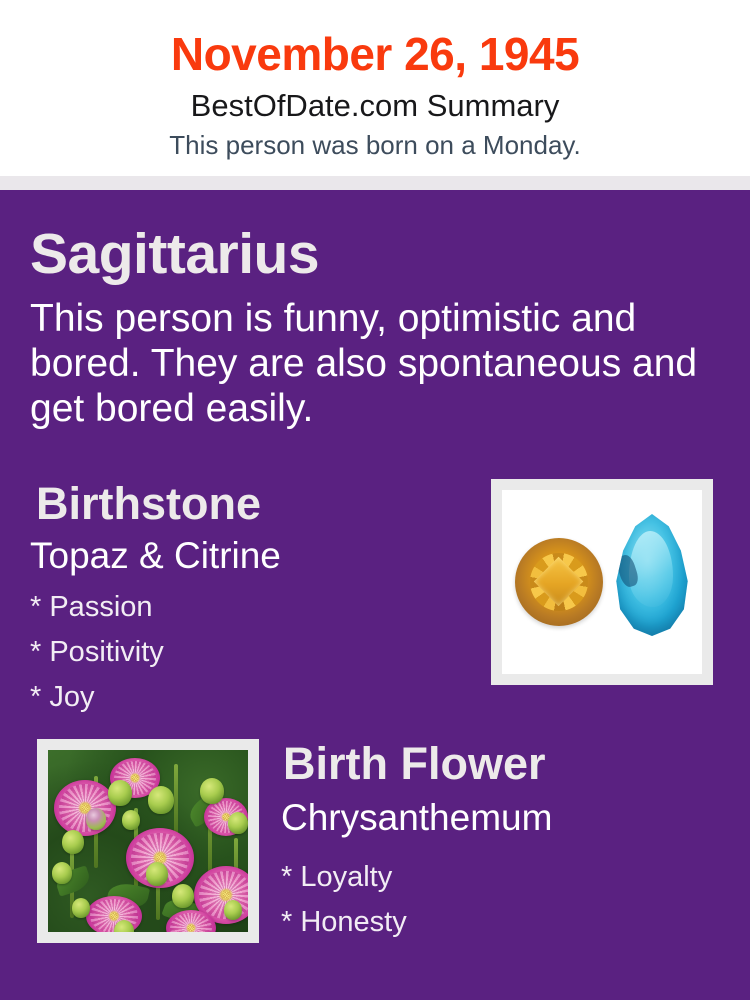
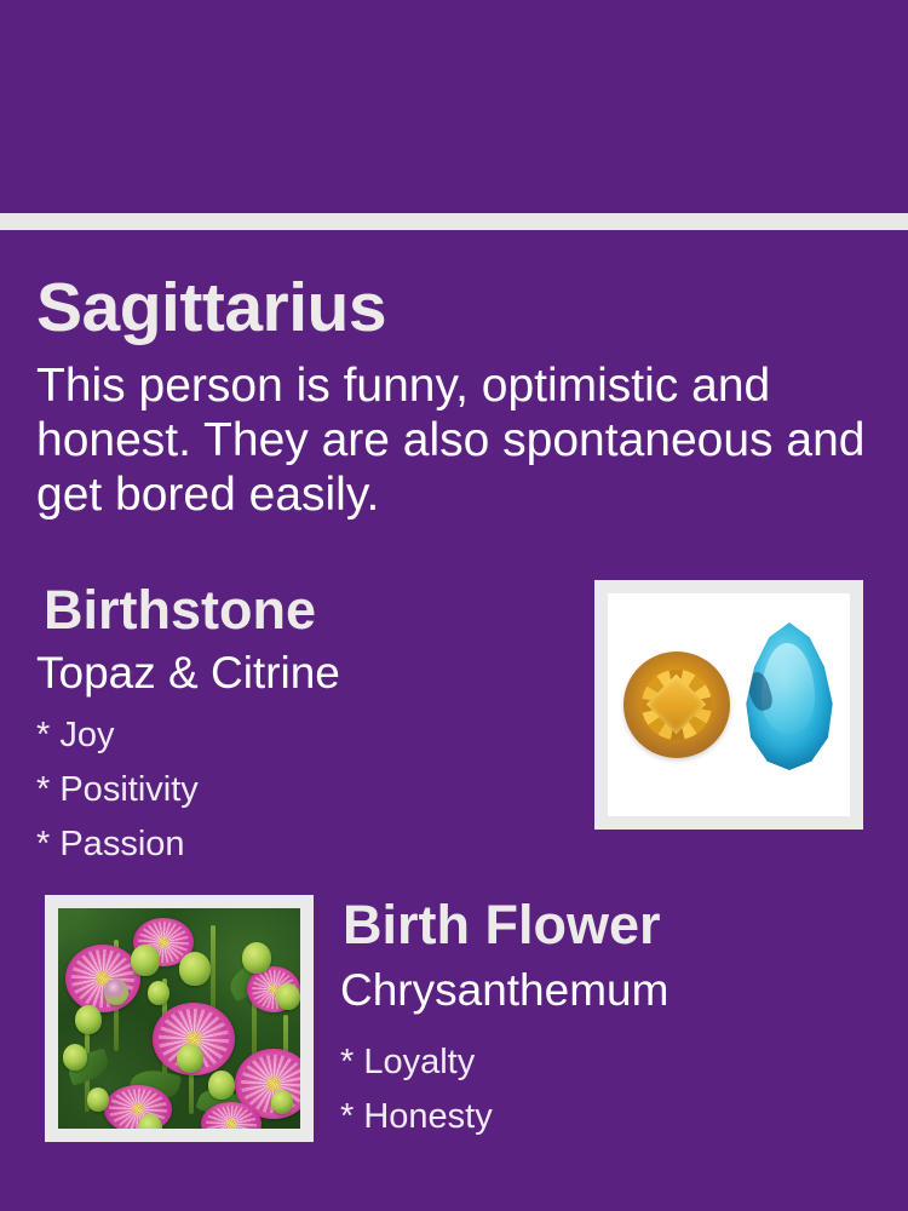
- November 26, 1945
- BestOfDate.com Summary
- This person was born on a Monday.
  Sagittarius
- This person is funny, optimistic and bored. They are also spontaneous and get bored easily.
+ This person is funny, optimistic and honest. They are also spontaneous and get bored easily.
  Birthstone
  Topaz & Citrine
- * Passion
+ * Joy
  * Positivity
- * Joy
+ * Passion
  Birth Flower
  Chrysanthemum
  * Loyalty
  * Honesty
